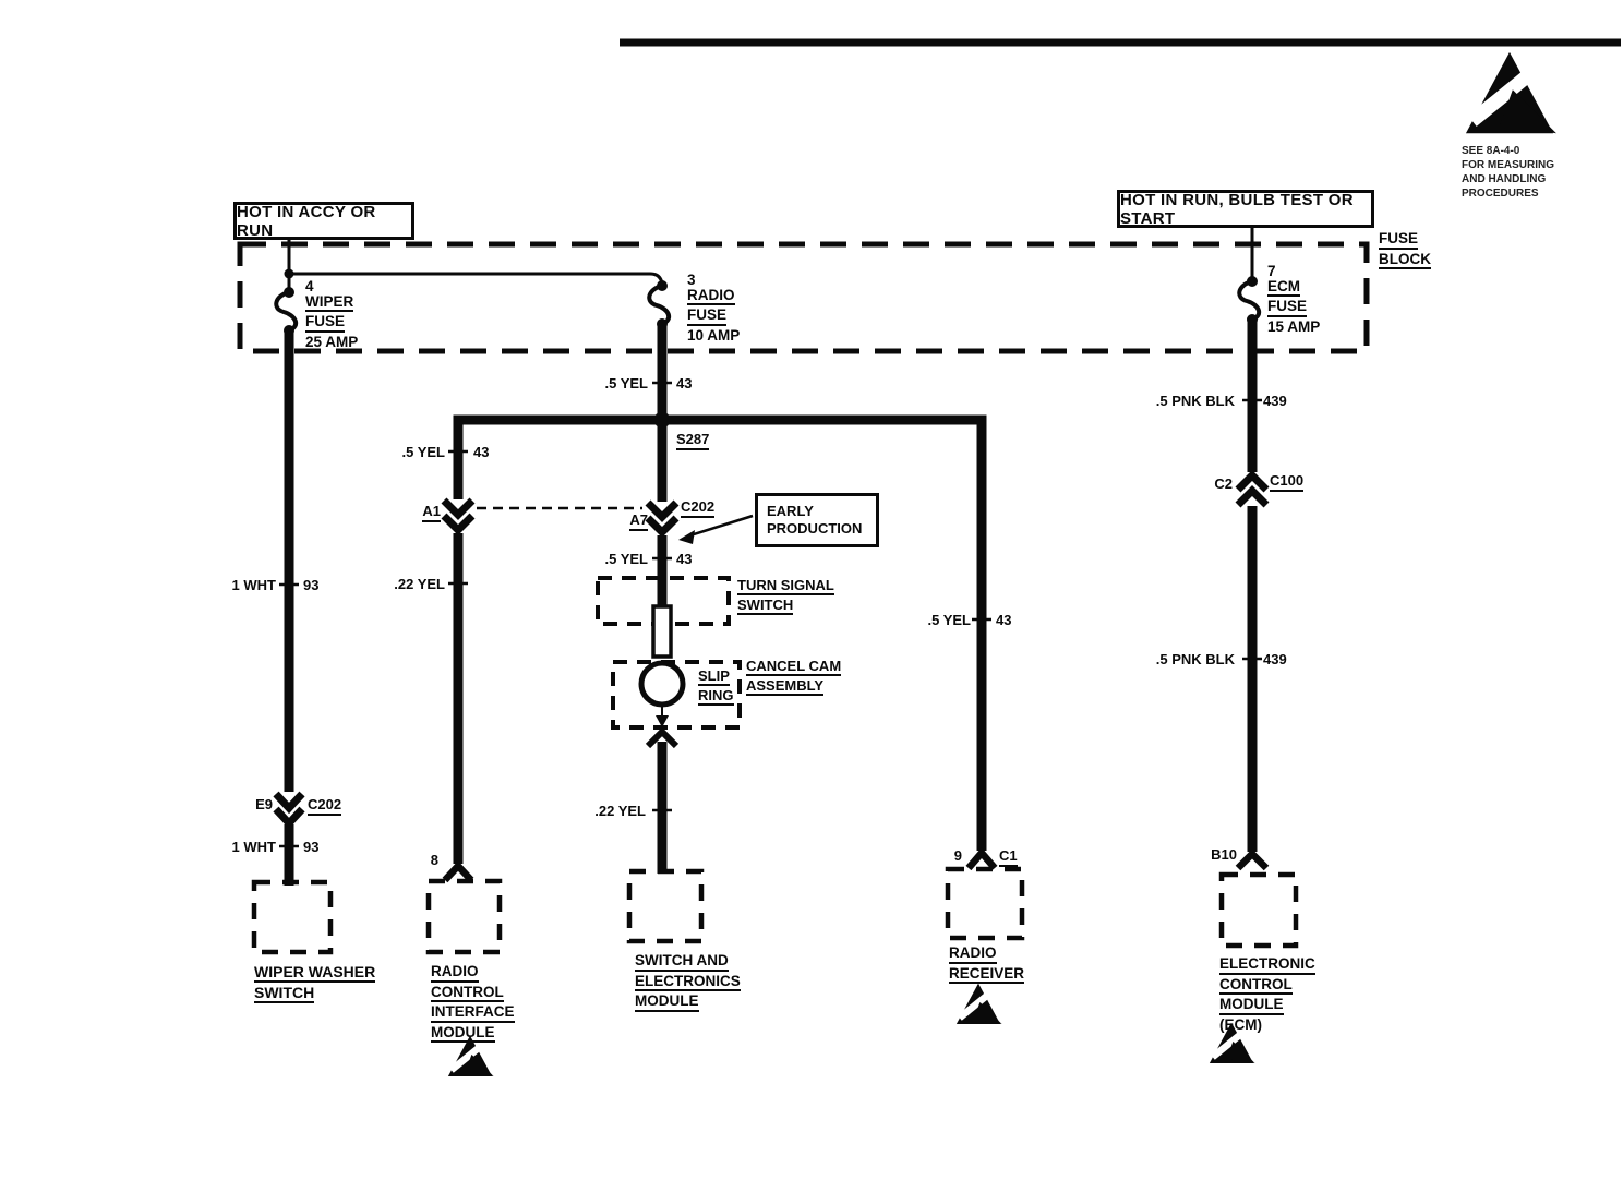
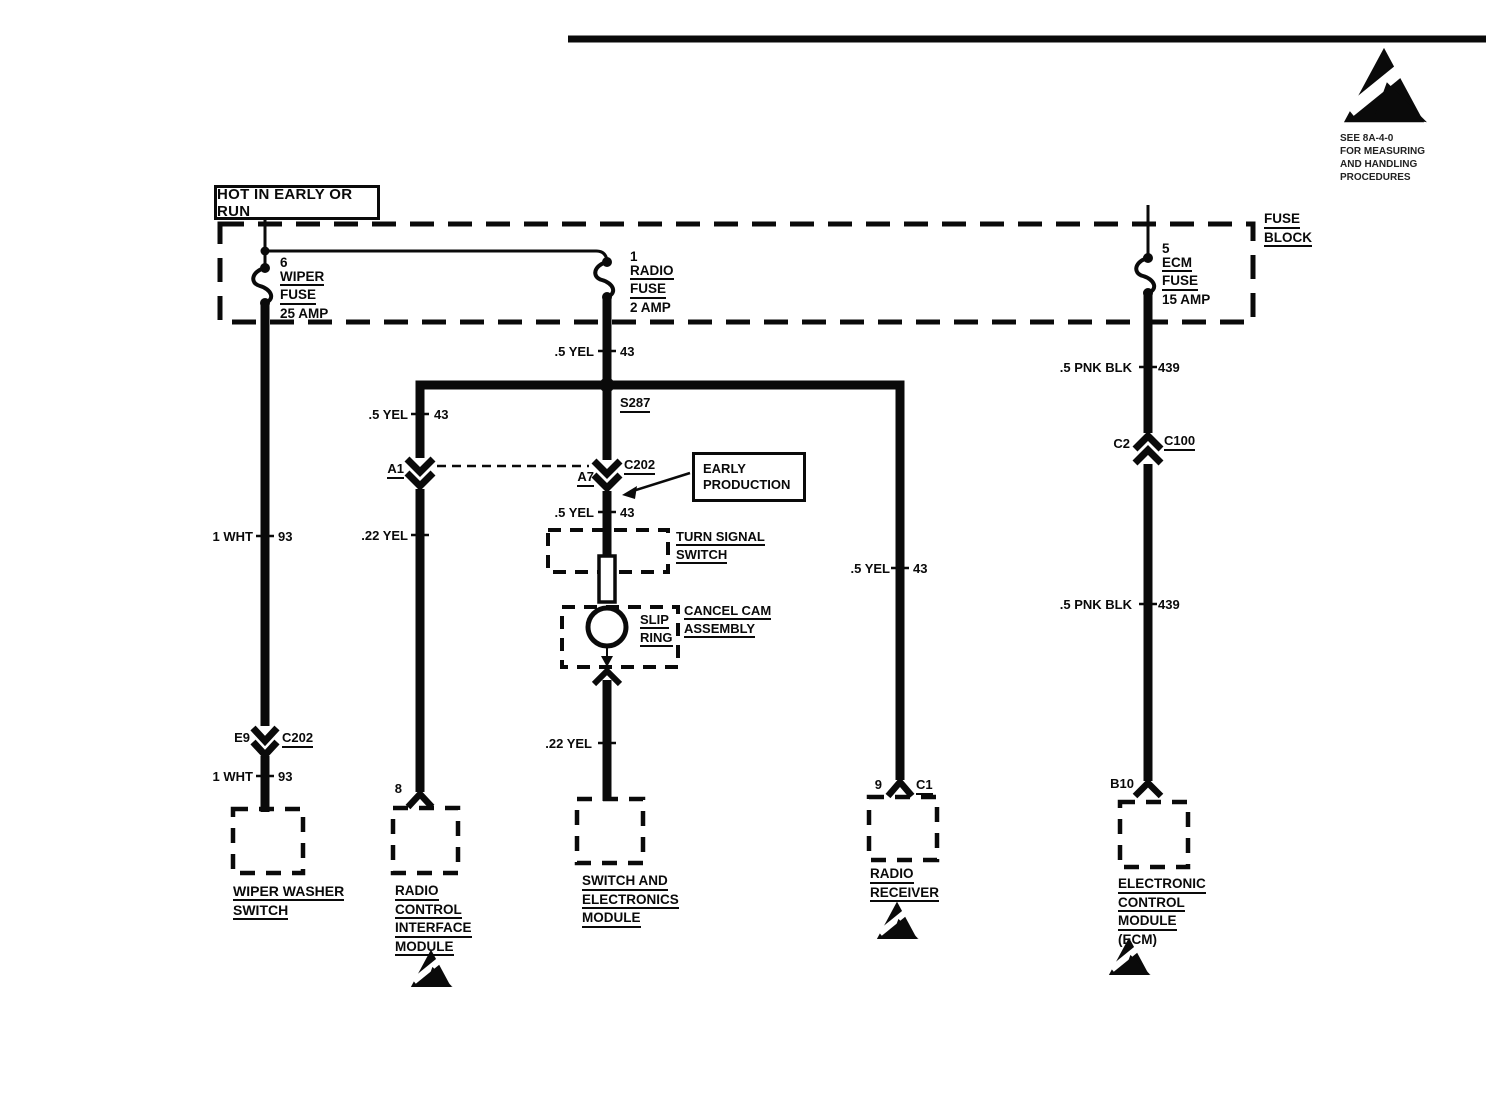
  SEE 8A-4-0
  FOR MEASURING
  AND HANDLING
  PROCEDURES
- HOT IN ACCY OR RUN
+ HOT IN EARLY OR RUN
- HOT IN RUN, BULB TEST OR START
  FUSE
  BLOCK
- 4
+ 6
  WIPER
  FUSE
  25 AMP
- 3
+ 1
  RADIO
  FUSE
- 10 AMP
+ 2 AMP
- 7
+ 5
  ECM
  FUSE
  15 AMP
  .5 YEL
  43
  S287
  .5 YEL
  43
  .5 YEL
  43
  .5 YEL
  43
  .22 YEL
  .22 YEL
  1 WHT
  93
  1 WHT
  93
  .5 PNK BLK
  439
  .5 PNK BLK
  439
  A1
  A7
  C202
  E9
  C202
  8
  9
  C1
  C2
  C100
  B10
  EARLY
  PRODUCTION
  TURN SIGNAL
  SWITCH
  CANCEL CAM
  ASSEMBLY
  SLIP
  RING
  WIPER WASHER
  SWITCH
  RADIO
  CONTROL
  INTERFACE
  MODULE
  SWITCH AND
  ELECTRONICS
  MODULE
  RADIO
  RECEIVER
  ELECTRONIC
  CONTROL
  MODULE
  (ECM)
